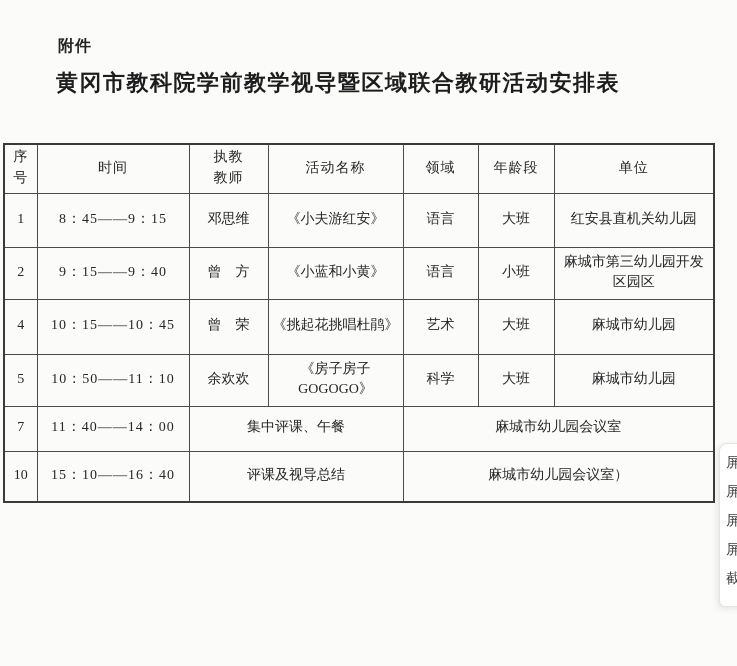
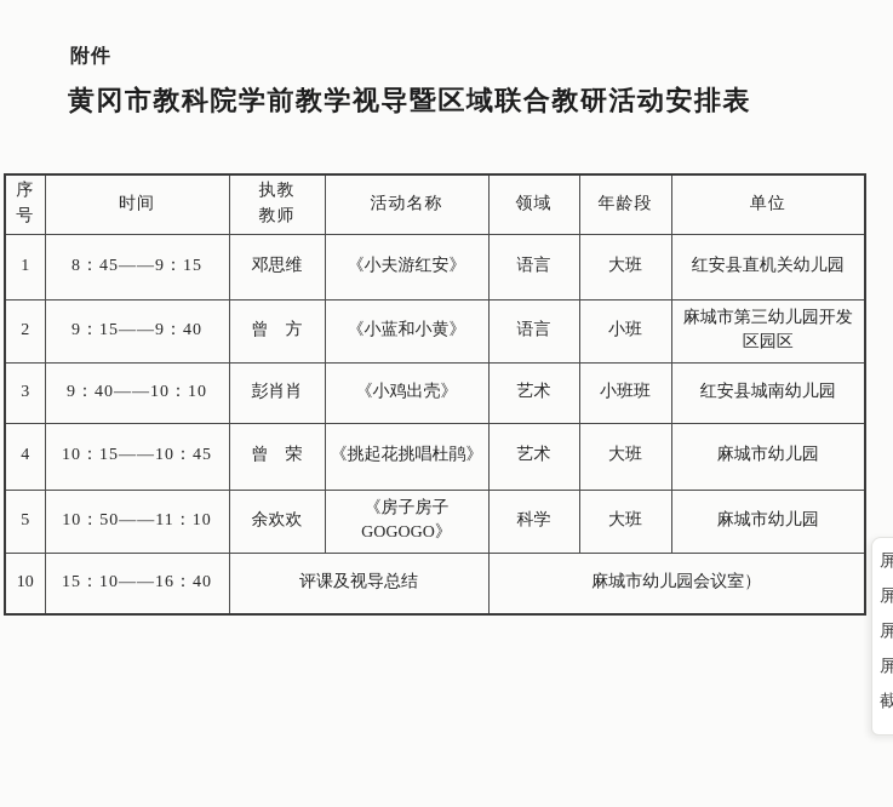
  附件
  黄冈市教科院学前教学视导暨区域联合教研活动安排表
  序 号	时间	执教 教师	活动名称	领域	年龄段	单位
  1	8：45——9：15	邓思维	《小夫游红安》	语言	大班	红安县直机关幼儿园
  2	9：15——9：40	曾 方	《小蓝和小黄》	语言	小班	麻城市第三幼儿园开发区园区
+ 3	9：40——10：10	彭肖肖	《小鸡出壳》	艺术	小班班	红安县城南幼儿园
  4	10：15——10：45	曾 荣	《挑起花挑唱杜鹃》	艺术	大班	麻城市幼儿园
  5	10：50——11：10	余欢欢	《房子房子GOGOGO》	科学	大班	麻城市幼儿园
- 7	11：40——14：00	集中评课、午餐	麻城市幼儿园会议室
  10	15：10——16：40	评课及视导总结	麻城市幼儿园会议室）
  屏
  屏
  屏
  屏
  截
